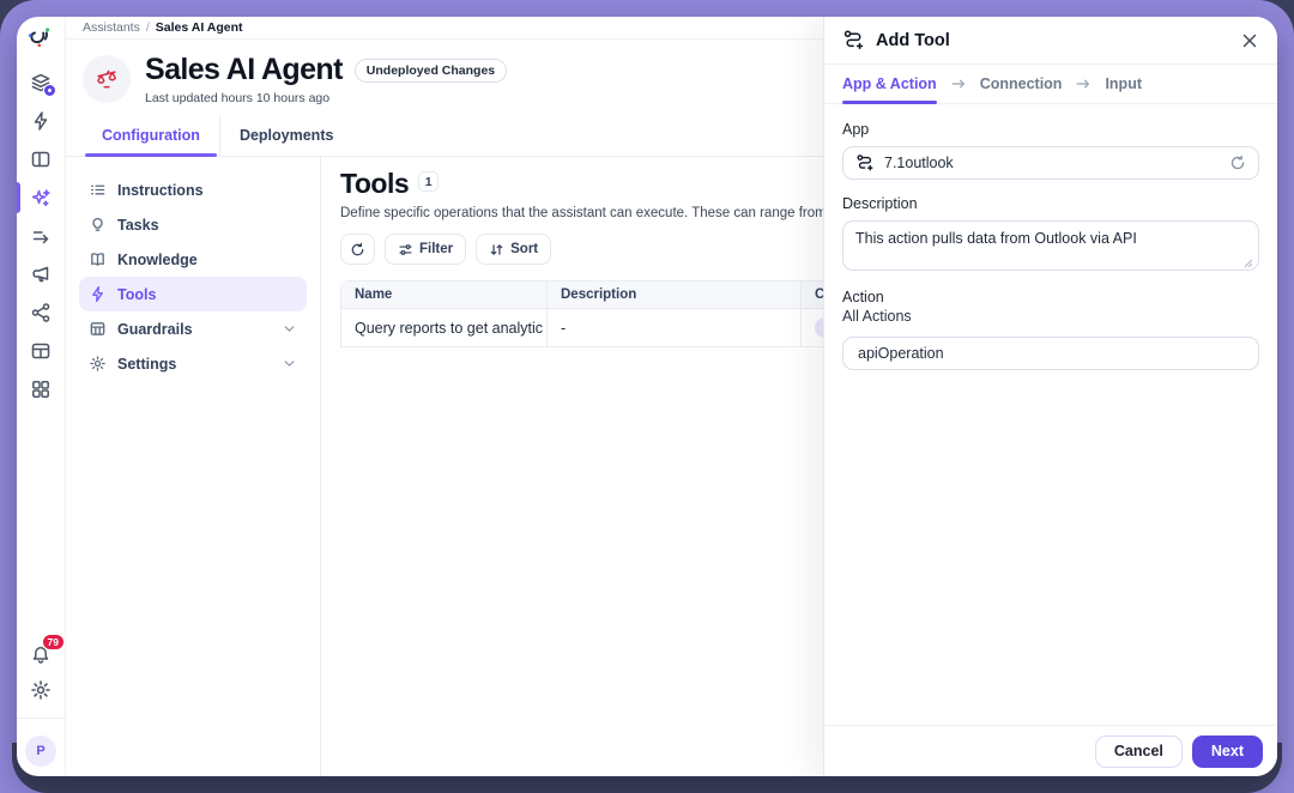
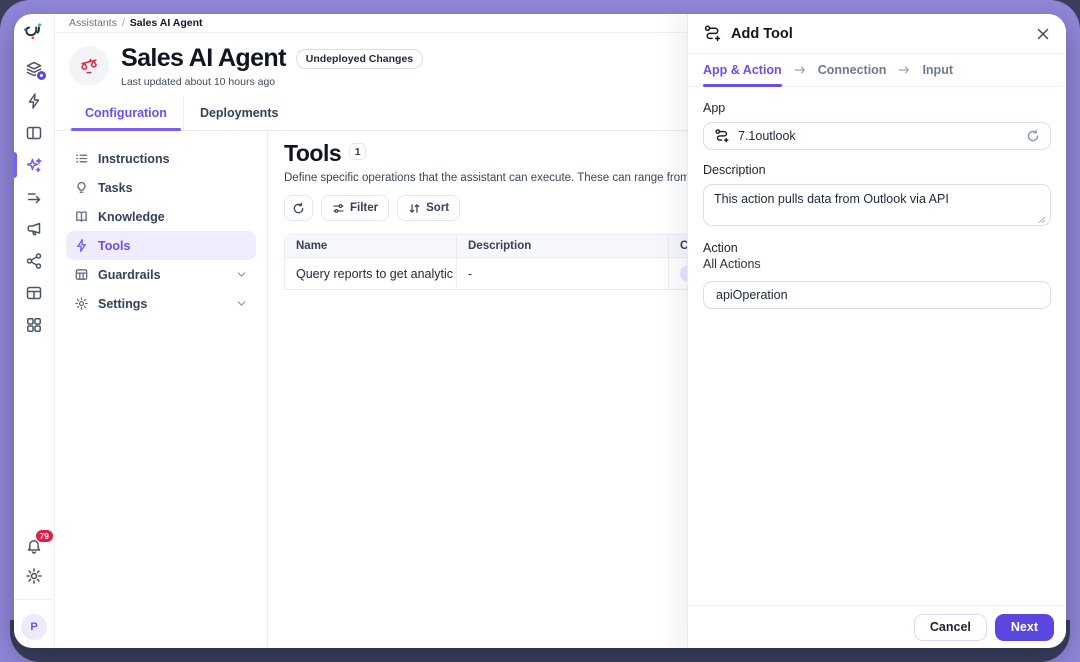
  79
  P
  Assistants
  /
  Sales AI Agent
  Sales AI Agent
  Undeployed Changes
- Last updated hours 10 hours ago
+ Last updated about 10 hours ago
  Configuration
  Deployments
  Instructions
  Tasks
  Knowledge
  Tools
  Guardrails
  Settings
  Tools
  1
  Define specific operations that the assistant can execute. These can range from
  Filter
  Sort
  Name
  Description
  C
  Query reports to get analytic
  -
  Add Tool
  App & Action
  Connection
  Input
  App
  7.1outlook
  Description
  This action pulls data from Outlook via API
  Action
  All Actions
  apiOperation
  Cancel
  Next
